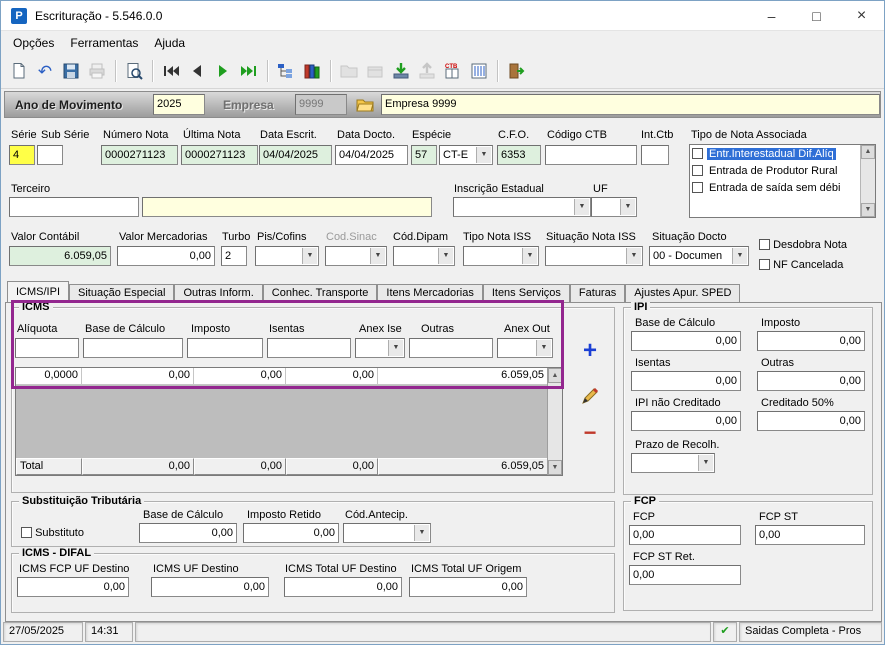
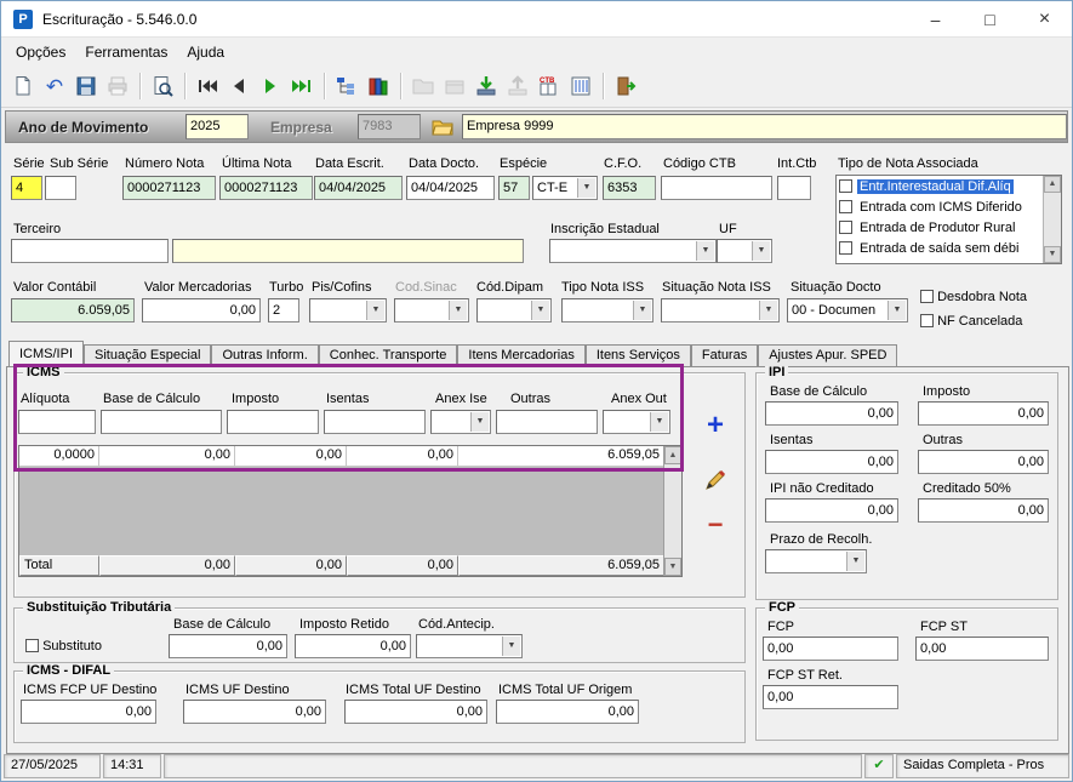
  P
  Escrituração - 5.546.0.0
  –
  □
  ×
  Opções
  Ferramentas
  Ajuda
  ↶
  Ano de Movimento
  2025
  Empresa
- 9999
+ 7983
  Empresa 9999
  Série
  Sub Série
  Número Nota
  Última Nota
  Data Escrit.
  Data Docto.
  Espécie
  C.F.O.
  Código CTB
  Int.Ctb
  Tipo de Nota Associada
  4
  0000271123
  0000271123
  04/04/2025
  04/04/2025
  57
  CT-E
  6353
  Entr.Interestadual Dif.Alíq
+ Entrada com ICMS Diferido
  Entrada de Produtor Rural
  Entrada de saída sem débi
  Terceiro
  Inscrição Estadual
  UF
  Valor Contábil
  Valor Mercadorias
  Turbo
  Pis/Cofins
  Cod.Sinac
  Cód.Dipam
  Tipo Nota ISS
  Situação Nota ISS
  Situação Docto
  6.059,05
  0,00
  2
  00 - Documen
  Desdobra Nota
  NF Cancelada
  ICMS/IPI
  Situação Especial
  Outras Inform.
  Conhec. Transporte
  Itens Mercadorias
  Itens Serviços
  Faturas
  Ajustes Apur. SPED
  ICMS
  Alíquota
  Base de Cálculo
  Imposto
  Isentas
  Anex Ise
  Outras
  Anex Out
  0,0000
  0,00
  0,00
  0,00
  6.059,05
  Total
  0,00
  0,00
  0,00
  6.059,05
  +
  −
  IPI
  Base de Cálculo
  Imposto
  0,00
  0,00
  Isentas
  Outras
  0,00
  0,00
  IPI não Creditado
  Creditado 50%
  0,00
  0,00
  Prazo de Recolh.
  Substituição Tributária
  Base de Cálculo
  Imposto Retido
  Cód.Antecip.
  Substituto
  0,00
  0,00
  ICMS - DIFAL
  ICMS FCP UF Destino
  ICMS UF Destino
  ICMS Total UF Destino
  ICMS Total UF Origem
  0,00
  0,00
  0,00
  0,00
  FCP
  FCP
  FCP ST
  0,00
  0,00
  FCP ST Ret.
  0,00
  27/05/2025
  14:31
  ✔
  Saidas Completa - Pros
